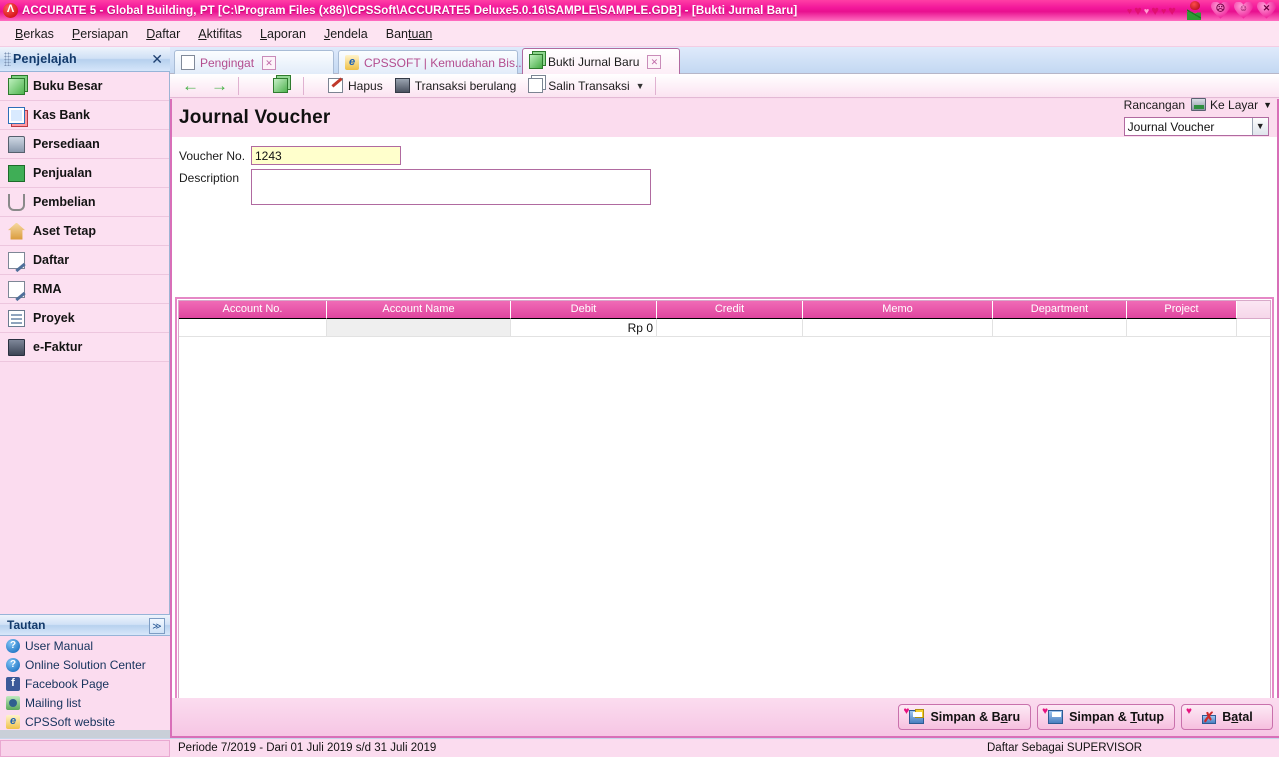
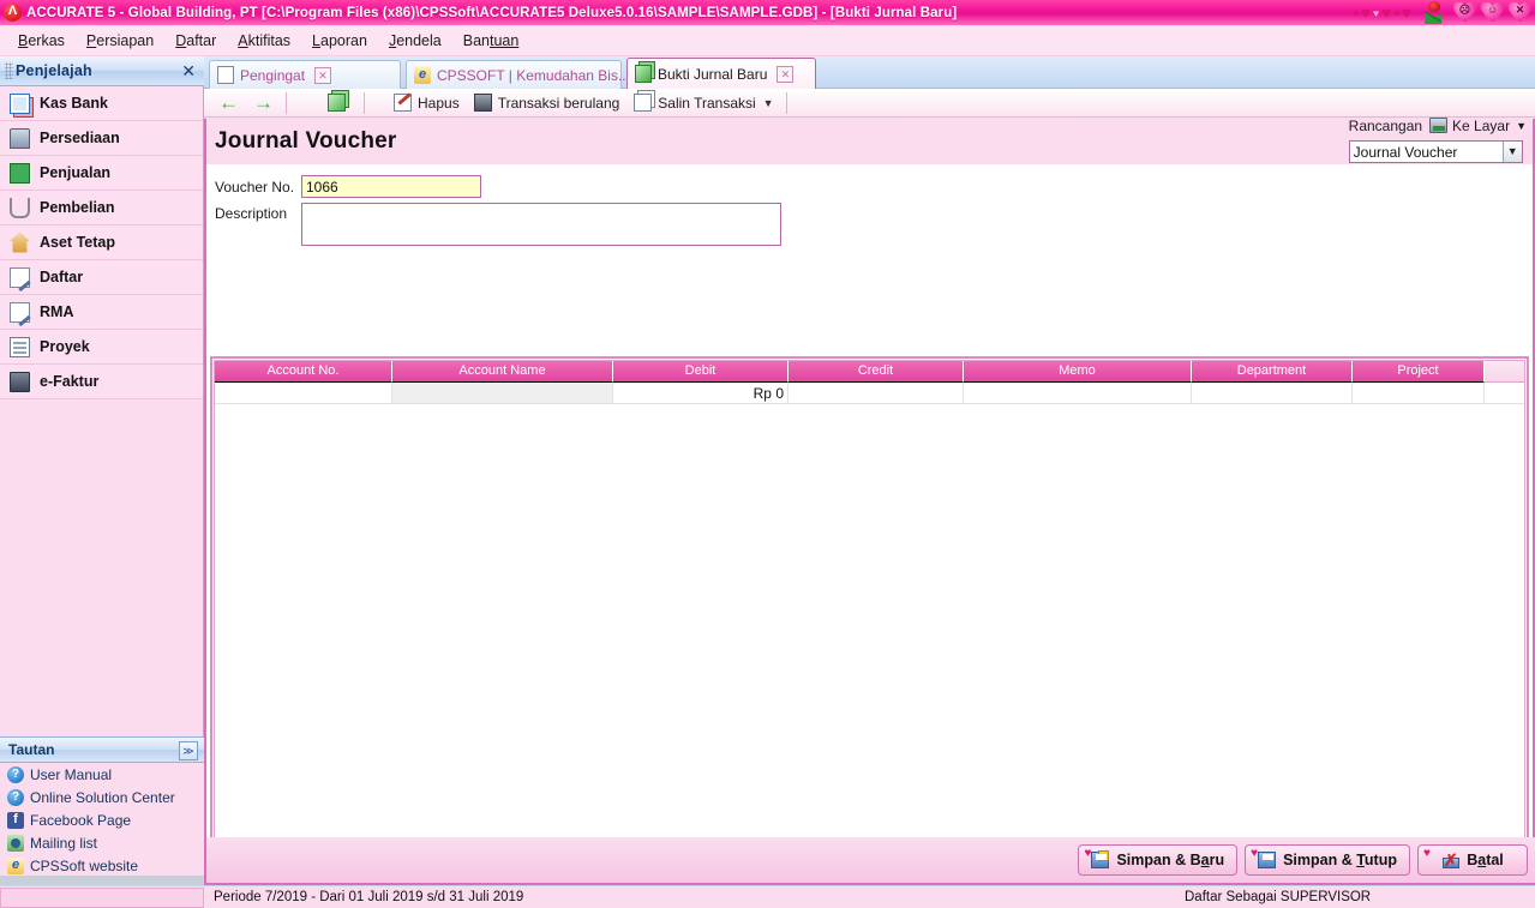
  ACCURATE 5 - Global Building, PT [C:\Program Files (x86)\CPSSoft\ACCURATE5 Deluxe5.0.16\SAMPLE\SAMPLE.GDB] - [Bukti Jurnal Baru]
  ♥
  ♥
  ♥
  ♥
  ♥
  ♥
  ☹
  ☺
  ✕
  Berkas
  Persiapan
  Daftar
  Aktifitas
  Laporan
  Jendela
  Bantuan
  Penjelajah
  ✕
- Buku Besar
  Kas Bank
  Persediaan
  Penjualan
  Pembelian
  Aset Tetap
  Daftar
  RMA
  Proyek
  e-Faktur
  Tautan
  ≫
  User Manual
  Online Solution Center
  Facebook Page
  Mailing list
  CPSSoft website
  Pengingat
  ✕
  CPSSOFT | Kemudahan Bis..
  Bukti Jurnal Baru
  ✕
  ←
  →
  Hapus
  Transaksi berulang
  Salin Transaksi
  ▼
  Journal Voucher
  Rancangan
  Ke Layar
  ▼
  Journal Voucher
  ▼
  Voucher No.
- 1243
+ 1066
  Description
  Account No.
  Account Name
  Debit
  Credit
  Memo
  Department
  Project
  Rp 0
  ♥
  Simpan & Baru
  ♥
  Simpan & Tutup
  ♥
  Batal
  Periode 7/2019 - Dari 01 Juli 2019 s/d 31 Juli 2019
  Daftar Sebagai SUPERVISOR
